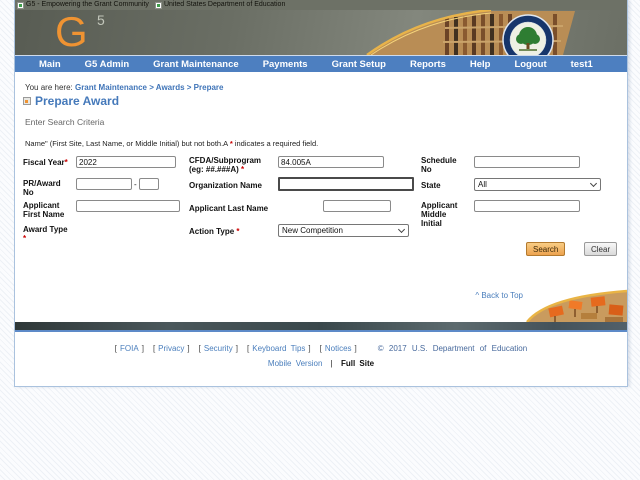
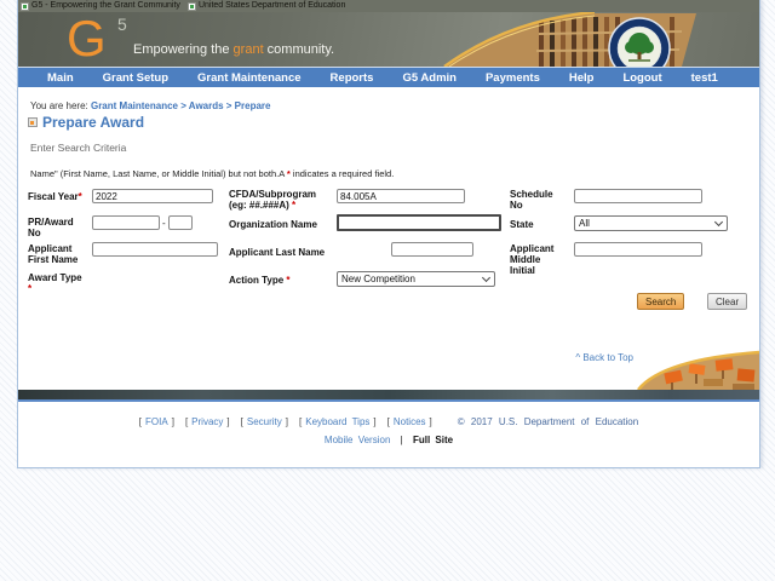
  G
  5
+ Empowering the grant community.
  Main
- G5 Admin
+ Grant Setup
  Grant Maintenance
- Payments
+ Reports
- Grant Setup
+ G5 Admin
- Reports
+ Payments
  Help
  Logout
  test1
  You are here: Grant Maintenance > Awards > Prepare
  Prepare Award
  Enter Search Criteria
- Name" (First Site, Last Name, or Middle Initial) but not both.A * indicates a required field.
+ Name" (First Name, Last Name, or Middle Initial) but not both.A * indicates a required field.
  Fiscal Year*
  2022
  CFDA/Subprogram
  (eg: ##.###A) *
  84.005A
  Schedule No
  PR/Award No
  -
  Organization Name
  State
  All
  Applicant First Name
  Applicant Last Name
  Applicant Middle Initial
  Award Type
  *
  Action Type *
  New Competition
  Search
  Clear
  ^ Back to Top
  [ FOIA ]
  [ Privacy ]
  [ Security ]
  [ Keyboard Tips ]
  [ Notices ]
  © 2017 U.S. Department of Education
  Mobile Version | Full Site
